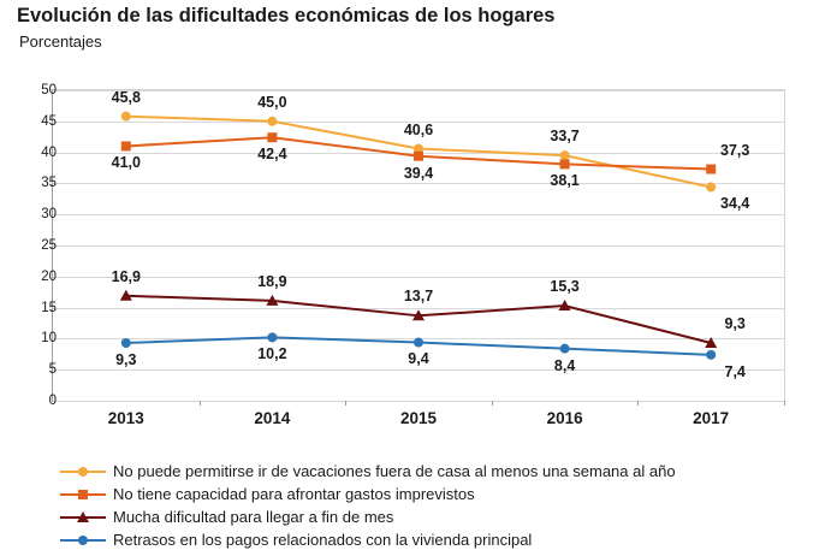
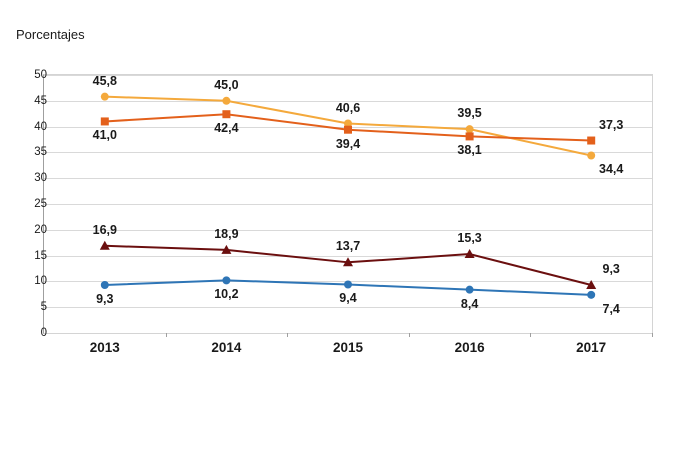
- Evolución de las dificultades económicas de los hogares
  Porcentajes
  0
  5
  10
  15
  20
  25
  30
  35
  40
  45
  50
  2013
  2014
  2015
  2016
  2017
  45,8
  45,0
  40,6
- 33,7
+ 39,5
  34,4
  41,0
  42,4
  39,4
  38,1
  37,3
  16,9
  18,9
  13,7
  15,3
  9,3
  9,3
  10,2
  9,4
  8,4
  7,4
- No puede permitirse ir de vacaciones fuera de casa al menos una semana al año
- No tiene capacidad para afrontar gastos imprevistos
- Mucha dificultad para llegar a fin de mes
- Retrasos en los pagos relacionados con la vivienda principal
